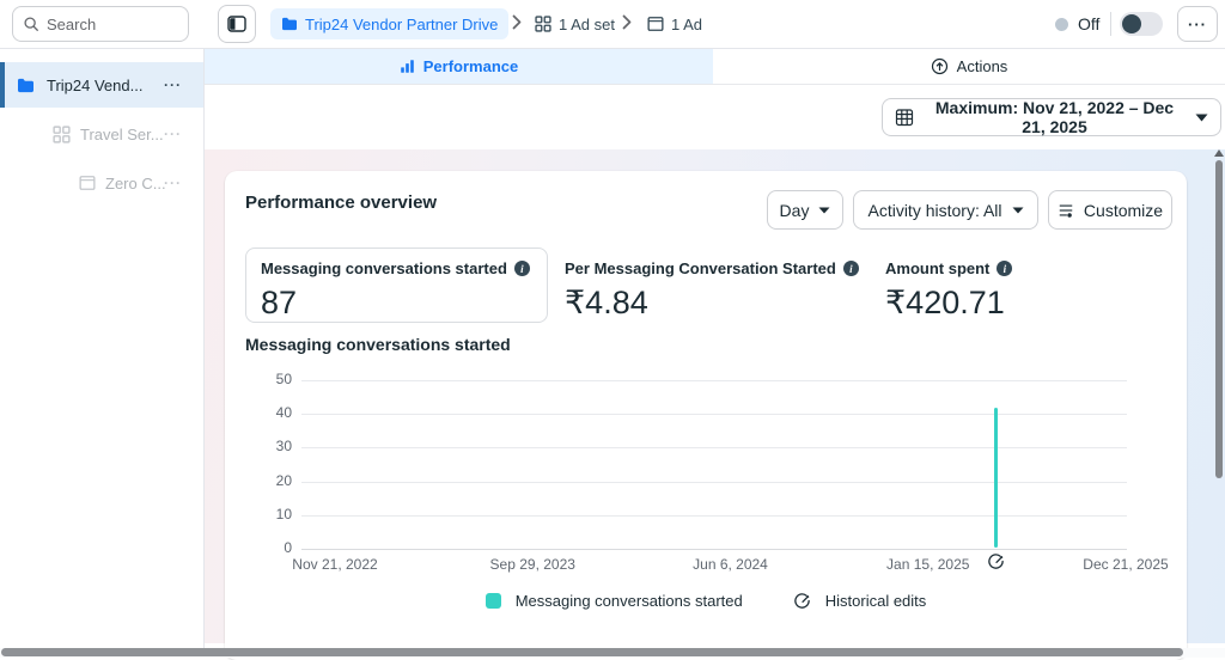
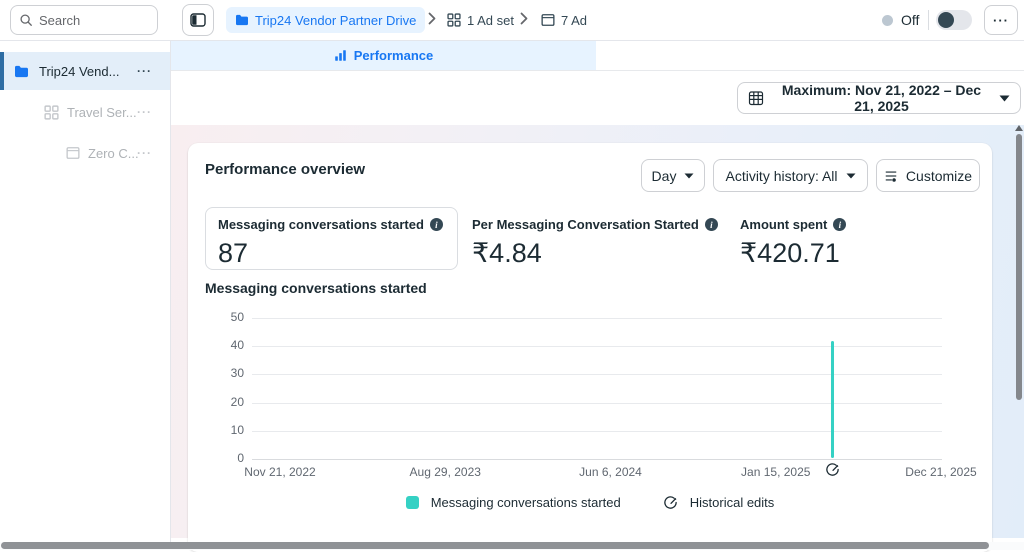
  Search
  Trip24 Vendor Partner Drive
  1 Ad set
- 1 Ad
+ 7 Ad
  Off
  ···
  Trip24 Vend...
  ···
  Travel Ser...
  ···
  Zero C...
  ···
  Performance
- Actions
  Maximum: Nov 21, 2022 – Dec 21, 2025
  Performance overview
  Day
  Activity history: All
  Customize
  Messaging conversations started
  i
  87
  Per Messaging Conversation Started
  i
  ₹4.84
  Amount spent
  i
  ₹420.71
  Messaging conversations started
  0
  10
  20
  30
  40
  50
  Nov 21, 2022
- Sep 29, 2023
+ Aug 29, 2023
  Jun 6, 2024
  Jan 15, 2025
  Dec 21, 2025
  Messaging conversations started
  Historical edits
